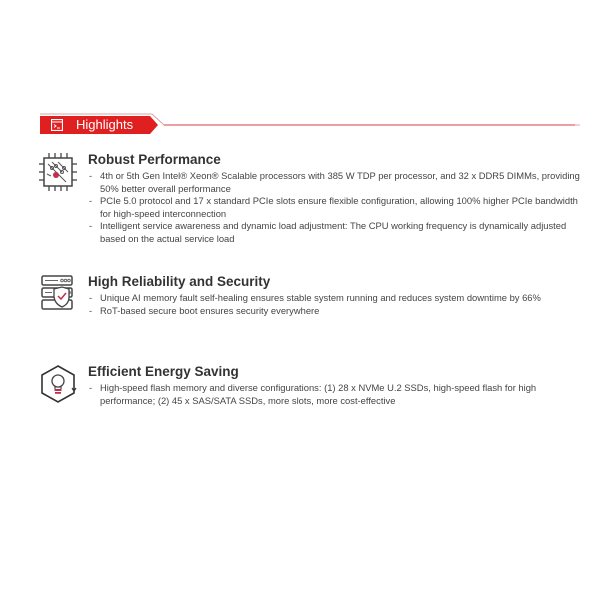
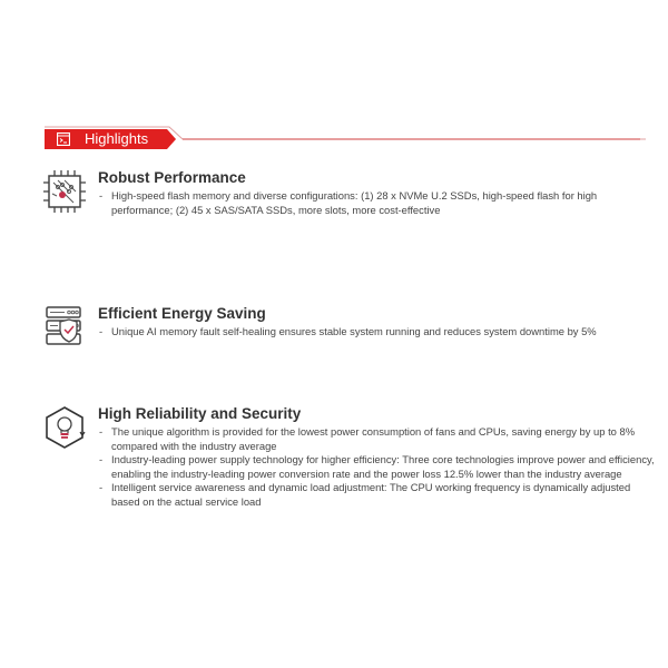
  Highlights
  Robust Performance
- 4th or 5th Gen Intel® Xeon® Scalable processors with 385 W TDP per processor, and 32 x DDR5 DIMMs, providing 50% better overall performance
- PCIe 5.0 protocol and 17 x standard PCIe slots ensure flexible configuration, allowing 100% higher PCIe bandwidth for high-speed interconnection
- Intelligent service awareness and dynamic load adjustment: The CPU working frequency is dynamically adjusted based on the actual service load
+ High-speed flash memory and diverse configurations: (1) 28 x NVMe U.2 SSDs, high-speed flash for high performance; (2) 45 x SAS/SATA SSDs, more slots, more cost-effective
- High Reliability and Security
+ Efficient Energy Saving
- Unique AI memory fault self-healing ensures stable system running and reduces system downtime by 66%
+ Unique AI memory fault self-healing ensures stable system running and reduces system downtime by 5%
- RoT-based secure boot ensures security everywhere
- Efficient Energy Saving
+ High Reliability and Security
+ The unique algorithm is provided for the lowest power consumption of fans and CPUs, saving energy by up to 8% compared with the industry average
+ Industry-leading power supply technology for higher efficiency: Three core technologies improve power and efficiency, enabling the industry-leading power conversion rate and the power loss 12.5% lower than the industry average
- High-speed flash memory and diverse configurations: (1) 28 x NVMe U.2 SSDs, high-speed flash for high performance; (2) 45 x SAS/SATA SSDs, more slots, more cost-effective
+ Intelligent service awareness and dynamic load adjustment: The CPU working frequency is dynamically adjusted based on the actual service load
